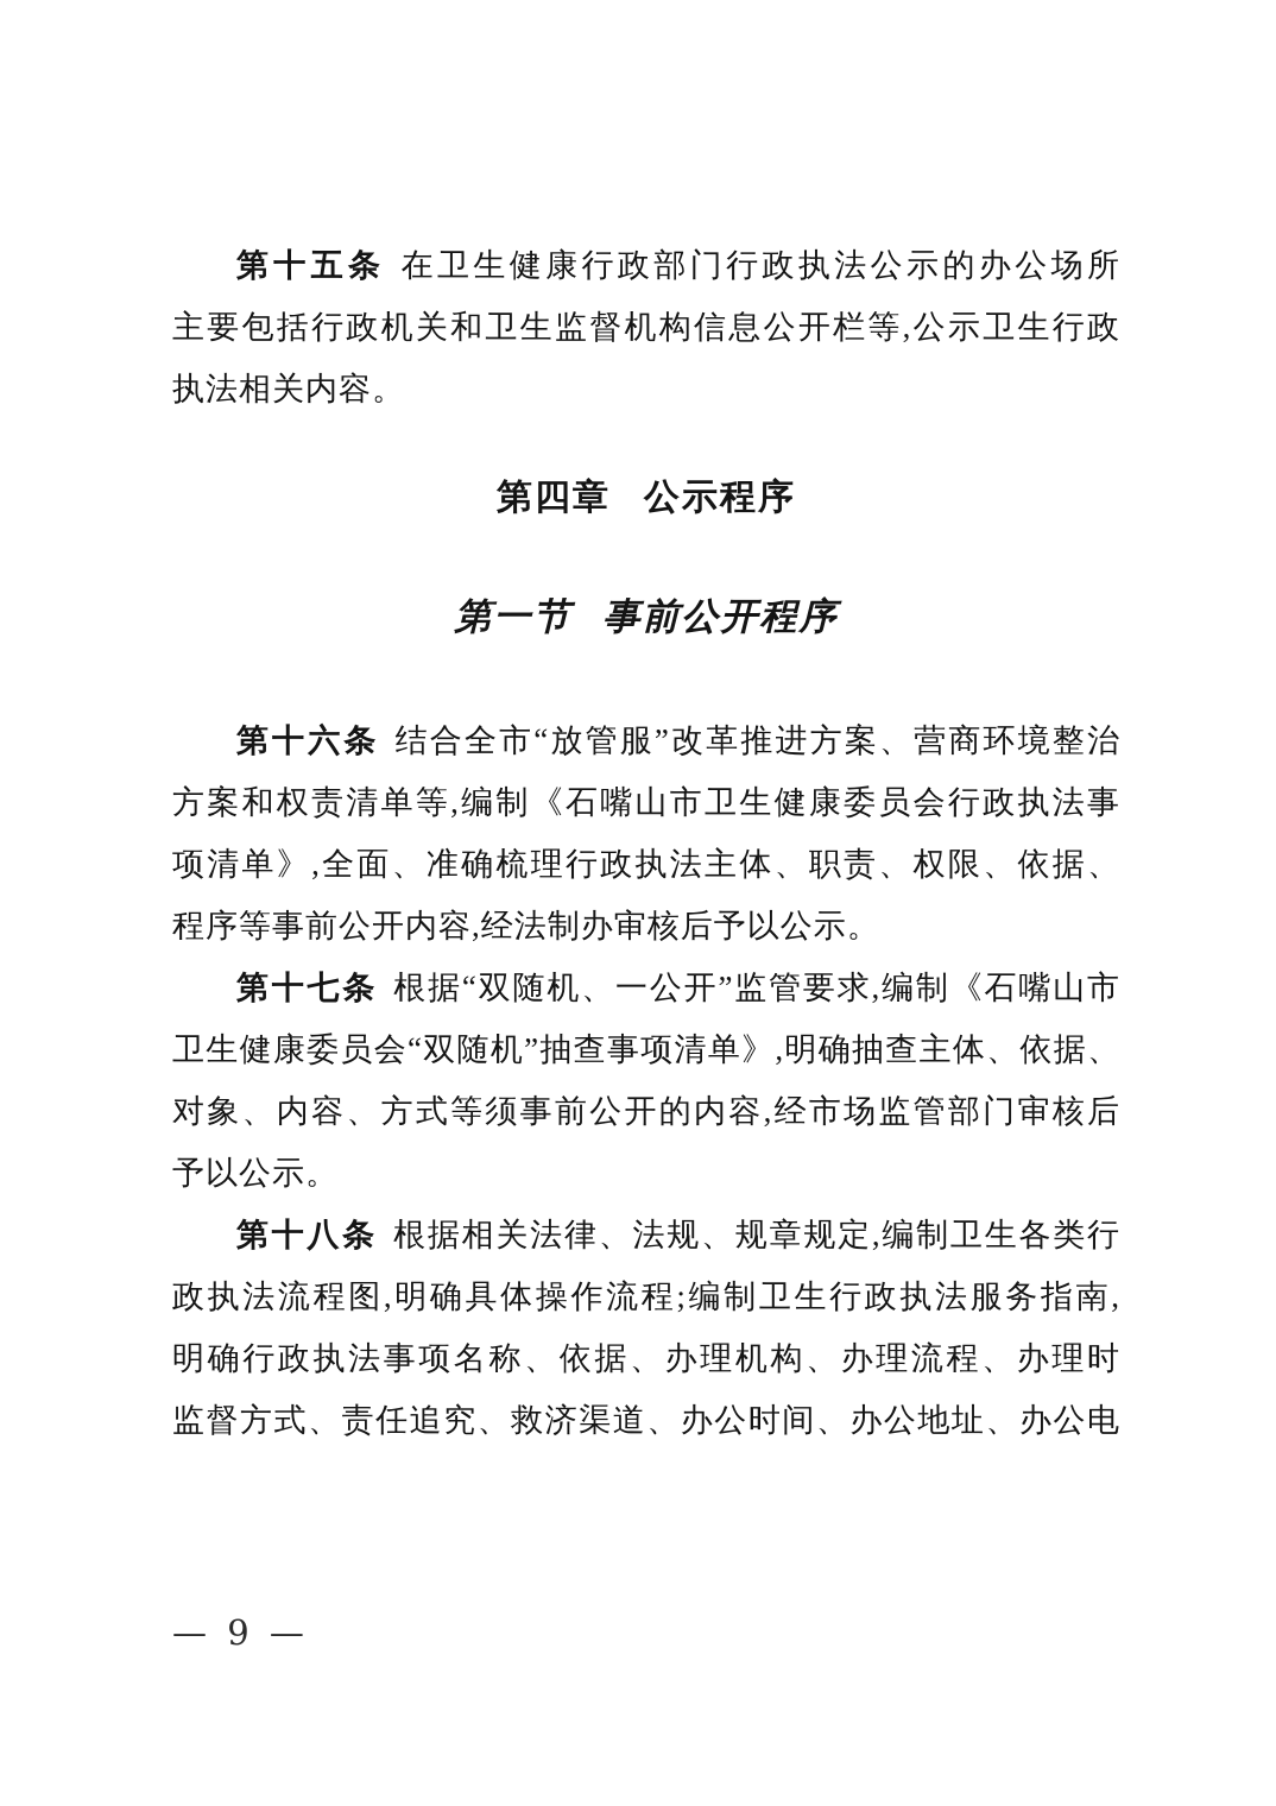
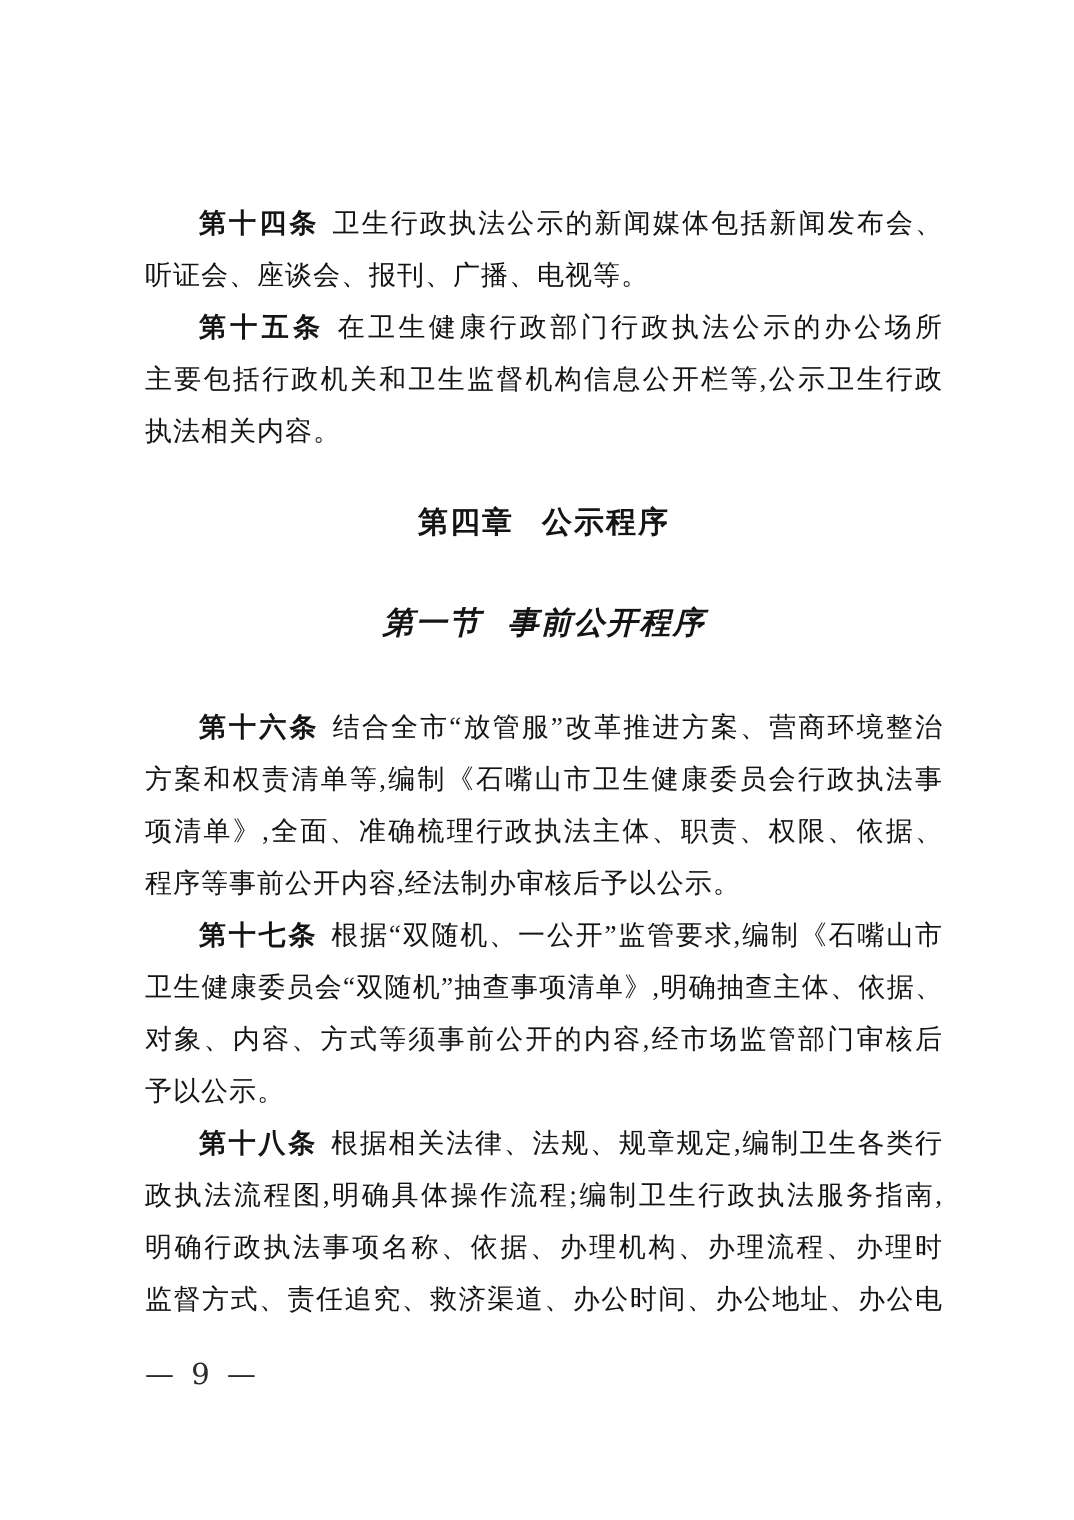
+ 第十四条 卫生行政执法公示的新闻媒体包括新闻发布会、
+ 听证会、座谈会、报刊、广播、电视等。
  第十五条 在卫生健康行政部门行政执法公示的办公场所
  主要包括行政机关和卫生监督机构信息公开栏等,公示卫生行政
  执法相关内容。
  第四章 公示程序
  第一节 事前公开程序
  第十六条 结合全市“放管服”改革推进方案、营商环境整治
  方案和权责清单等,编制《石嘴山市卫生健康委员会行政执法事
  项清单》,全面、准确梳理行政执法主体、职责、权限、依据、
  程序等事前公开内容,经法制办审核后予以公示。
  第十七条 根据“双随机、一公开”监管要求,编制《石嘴山市
  卫生健康委员会“双随机”抽查事项清单》,明确抽查主体、依据、
  对象、内容、方式等须事前公开的内容,经市场监管部门审核后
  予以公示。
  第十八条 根据相关法律、法规、规章规定,编制卫生各类行
  政执法流程图,明确具体操作流程;编制卫生行政执法服务指南,
  明确行政执法事项名称、依据、办理机构、办理流程、办理时
  监督方式、责任追究、救济渠道、办公时间、办公地址、办公电
  — 9 —
